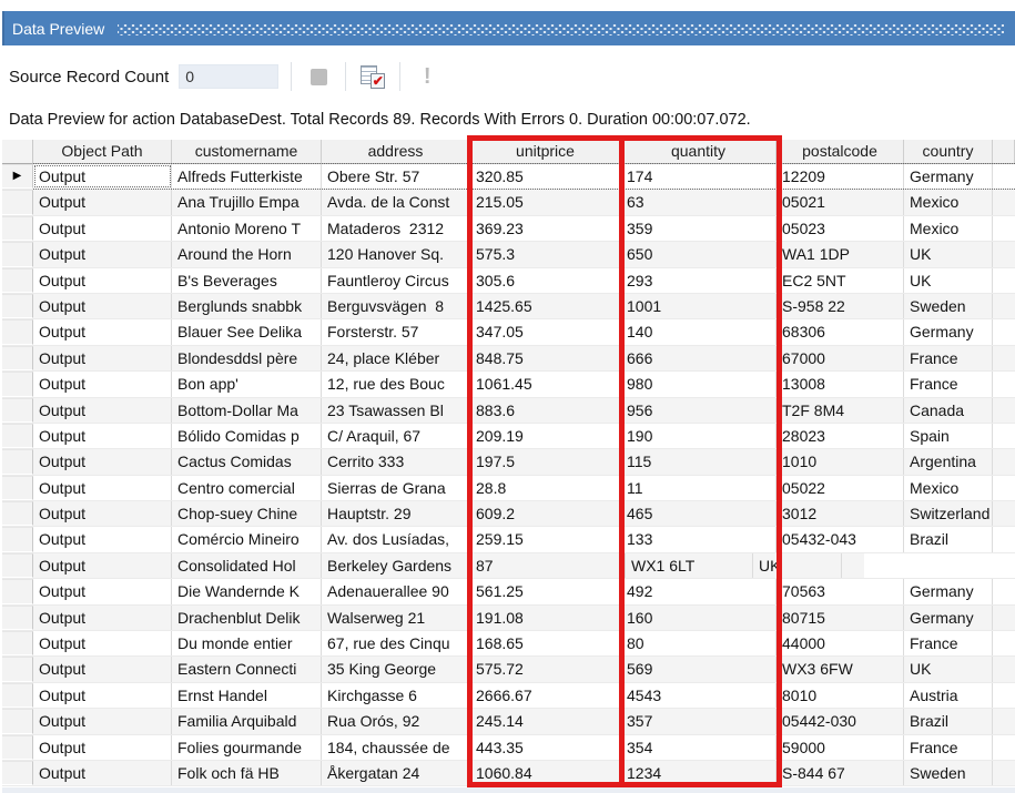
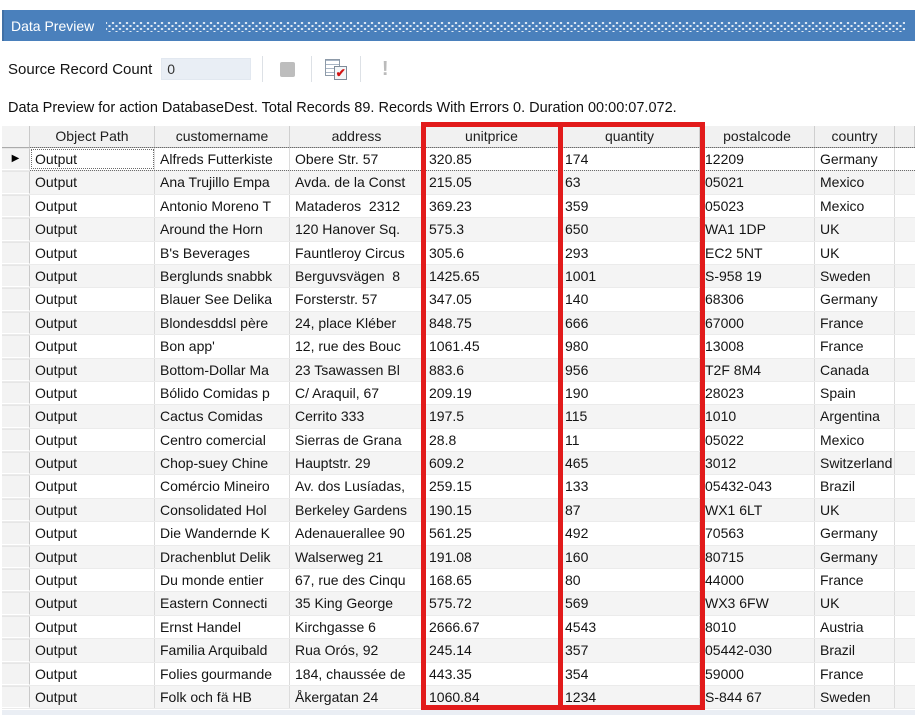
  Data Preview
  Source Record Count
  0
  ✔
  !
  Data Preview for action DatabaseDest. Total Records 89. Records With Errors 0. Duration 00:00:07.072.
  Object Path
  customername
  address
  unitprice
  quantity
  postalcode
  country
  ▶
  Output
  Alfreds Futterkiste
  Obere Str. 57
  320.85
  174
  12209
  Germany
  Output
  Ana Trujillo Empa
  Avda. de la Const
  215.05
  63
  05021
  Mexico
  Output
  Antonio Moreno T
  Mataderos 2312
  369.23
  359
  05023
  Mexico
  Output
  Around the Horn
  120 Hanover Sq.
  575.3
  650
  WA1 1DP
  UK
  Output
  B's Beverages
  Fauntleroy Circus
  305.6
  293
  EC2 5NT
  UK
  Output
  Berglunds snabbk
  Berguvsvägen 8
  1425.65
  1001
- S-958 22
+ S-958 19
  Sweden
  Output
  Blauer See Delika
  Forsterstr. 57
  347.05
  140
  68306
  Germany
  Output
  Blondesddsl père
  24, place Kléber
  848.75
  666
  67000
  France
  Output
  Bon app'
  12, rue des Bouc
  1061.45
  980
  13008
  France
  Output
  Bottom-Dollar Ma
  23 Tsawassen Bl
  883.6
  956
  T2F 8M4
  Canada
  Output
  Bólido Comidas p
  C/ Araquil, 67
  209.19
  190
  28023
  Spain
  Output
  Cactus Comidas
  Cerrito 333
  197.5
  115
  1010
  Argentina
  Output
  Centro comercial
  Sierras de Grana
  28.8
  11
  05022
  Mexico
  Output
  Chop-suey Chine
  Hauptstr. 29
  609.2
  465
  3012
  Switzerland
  Output
  Comércio Mineiro
  Av. dos Lusíadas,
  259.15
  133
  05432-043
  Brazil
  Output
  Consolidated Hol
  Berkeley Gardens
+ 190.15
  87
  WX1 6LT
  UK
  Output
  Die Wandernde K
  Adenauerallee 90
  561.25
  492
  70563
  Germany
  Output
  Drachenblut Delik
  Walserweg 21
  191.08
  160
  80715
  Germany
  Output
  Du monde entier
  67, rue des Cinqu
  168.65
  80
  44000
  France
  Output
  Eastern Connecti
  35 King George
  575.72
  569
  WX3 6FW
  UK
  Output
  Ernst Handel
  Kirchgasse 6
  2666.67
  4543
  8010
  Austria
  Output
  Familia Arquibald
  Rua Orós, 92
  245.14
  357
  05442-030
  Brazil
  Output
  Folies gourmande
  184, chaussée de
  443.35
  354
  59000
  France
  Output
  Folk och fä HB
  Åkergatan 24
  1060.84
  1234
  S-844 67
  Sweden
